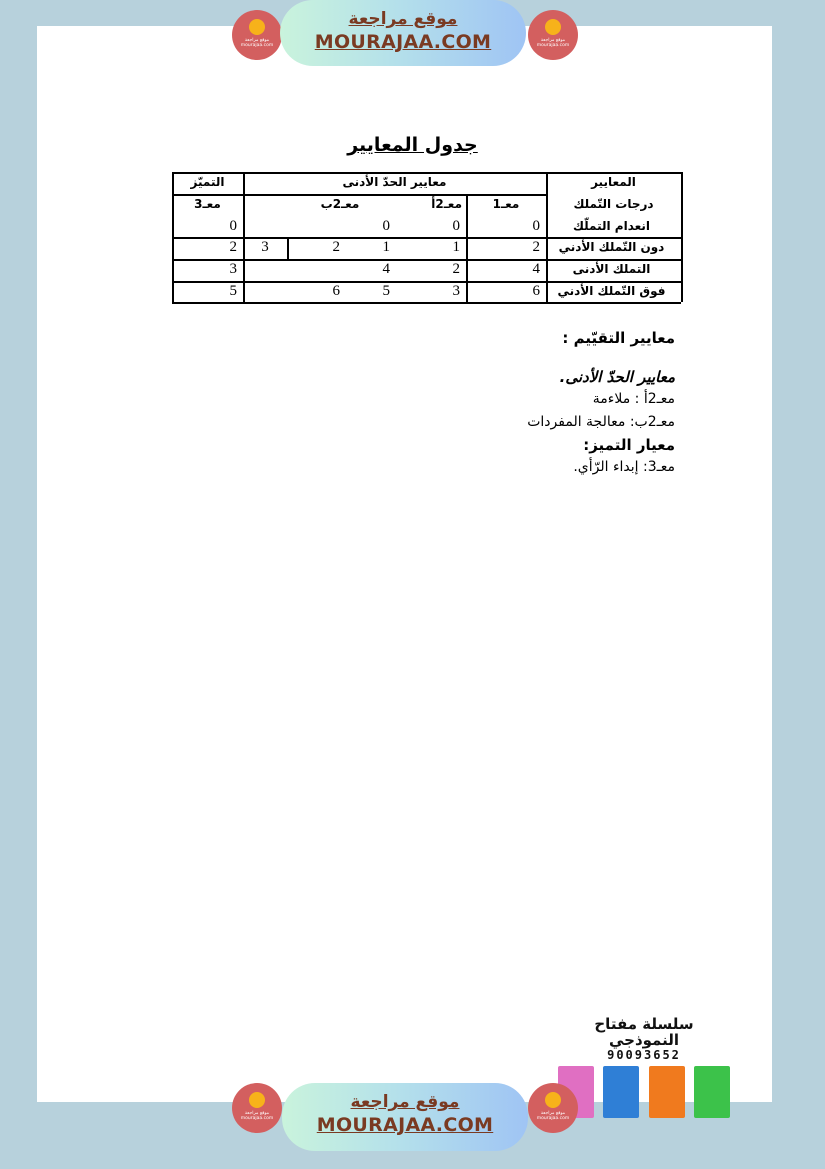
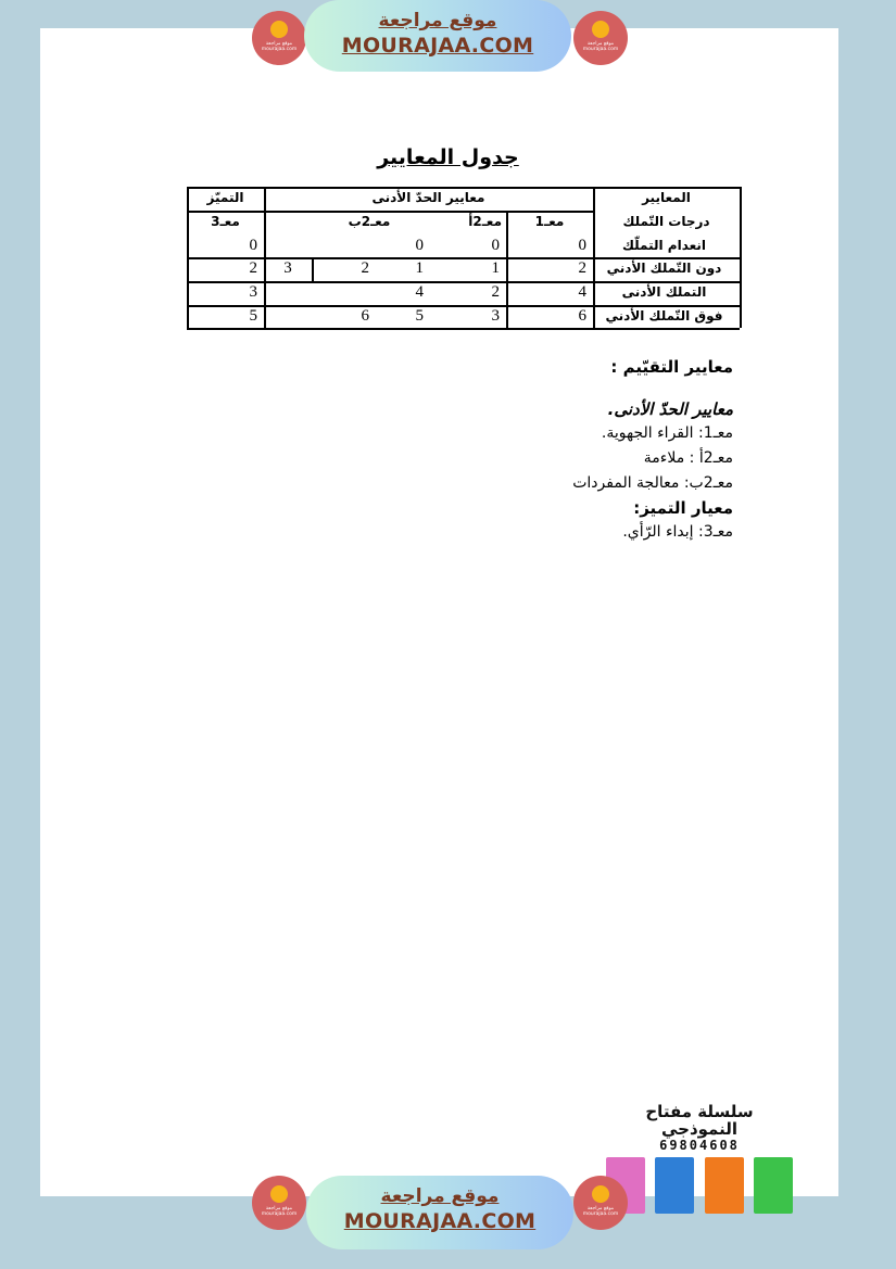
  موقع مراجعة
  MOURAJAA.COM
  جدول المعايير
  التميّز
  معايير الحدّ الأدنى
  المعايير
  معـ3
  معـ2ب
  معـ2أ
  معـ1
  درجات التّملك
  انعدام التملّك
  0
  0
  دون التّملك الأدني
  2
  2
  التملك الأدنى
  4
  3
  فوق التّملك الأدني
  6
  5
  0
  0
  1
  1
  2
  3
  2
  4
  3
  5
  6
  معايير التقيّيم :
  معايير الحدّ الأدنى.
+ معـ1: القراء الجهوية.
  معـ2أ : ملاءمة
  معـ2ب: معالجة المفردات
  معيار التميز:
  معـ3: إبداء الرّأي.
  سلسلة مفتاح النموذجي
- 90093652
+ 69804608
  موقع مراجعة
  MOURAJAA.COM
